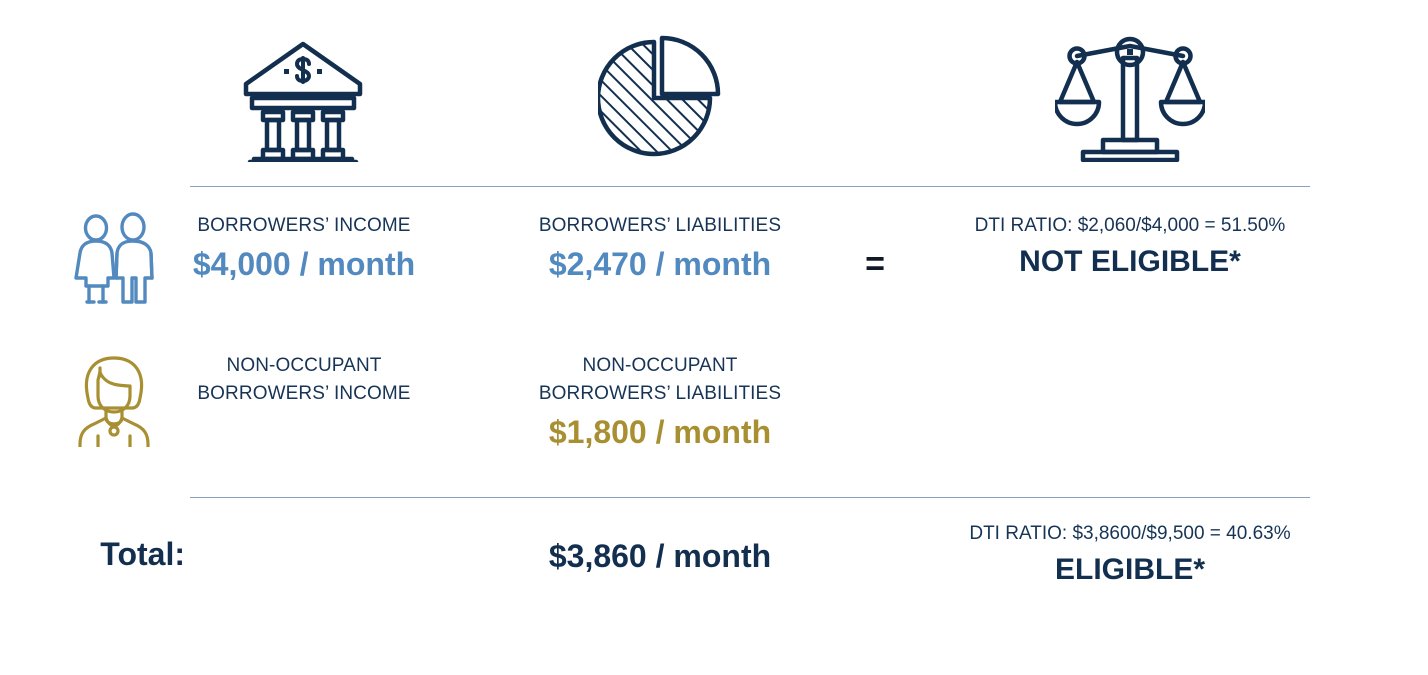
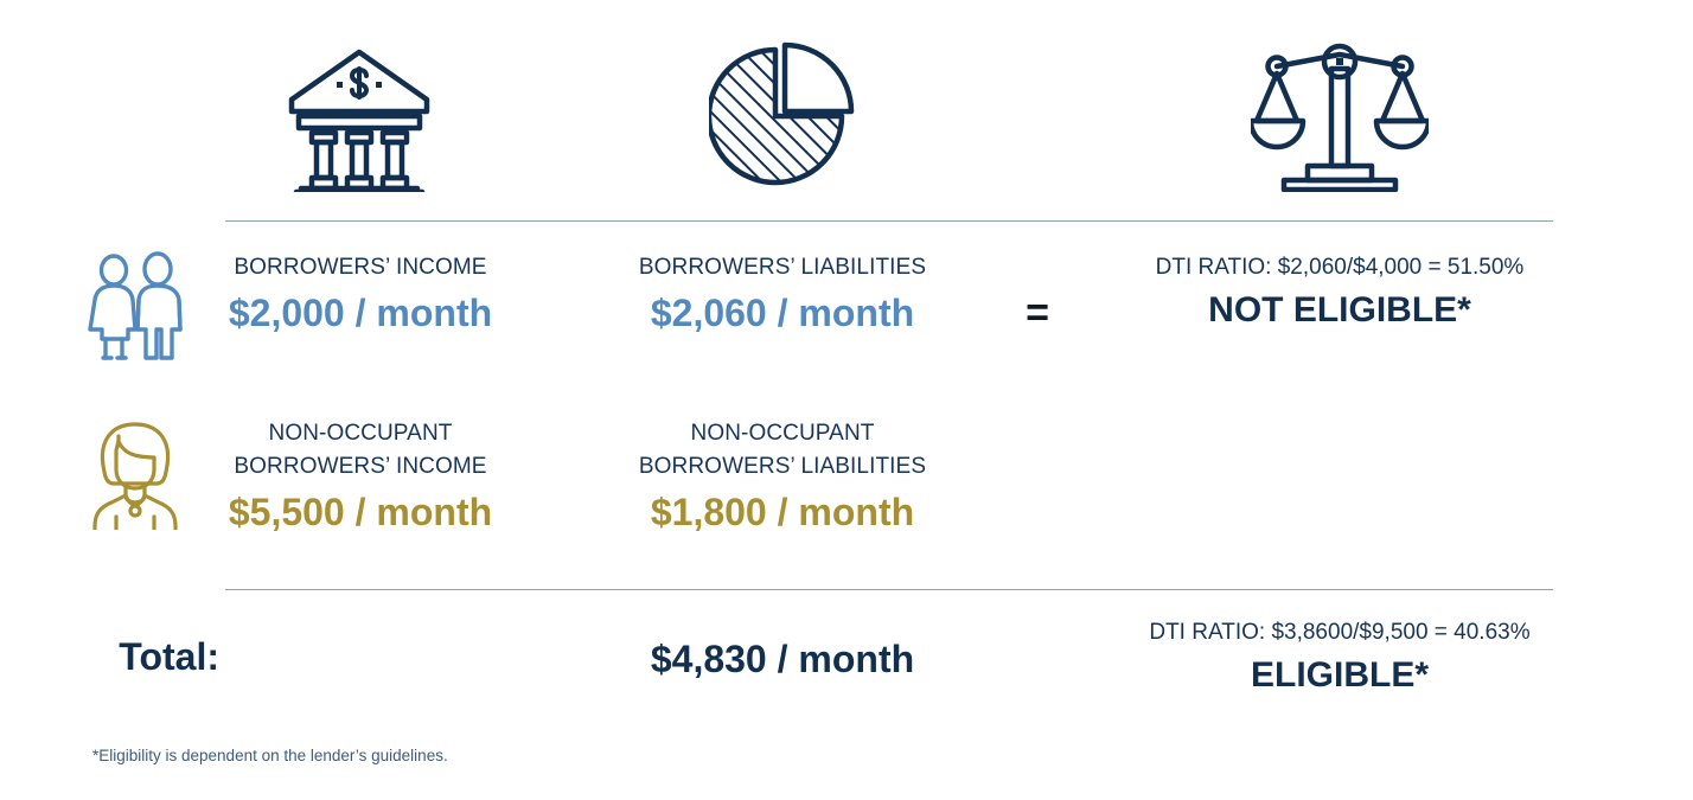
  BORROWERS’ INCOME
- $4,000 / month
+ $2,000 / month
  BORROWERS’ LIABILITIES
- $2,470 / month
+ $2,060 / month
  =
  DTI RATIO: $2,060/$4,000 = 51.50%
  NOT ELIGIBLE*
  NON-OCCUPANT
  BORROWERS’ INCOME
+ $5,500 / month
  NON-OCCUPANT
  BORROWERS’ LIABILITIES
  $1,800 / month
  Total:
- $3,860 / month
+ $4,830 / month
  DTI RATIO: $3,8600/$9,500 = 40.63%
  ELIGIBLE*
+ *Eligibility is dependent on the lender’s guidelines.
